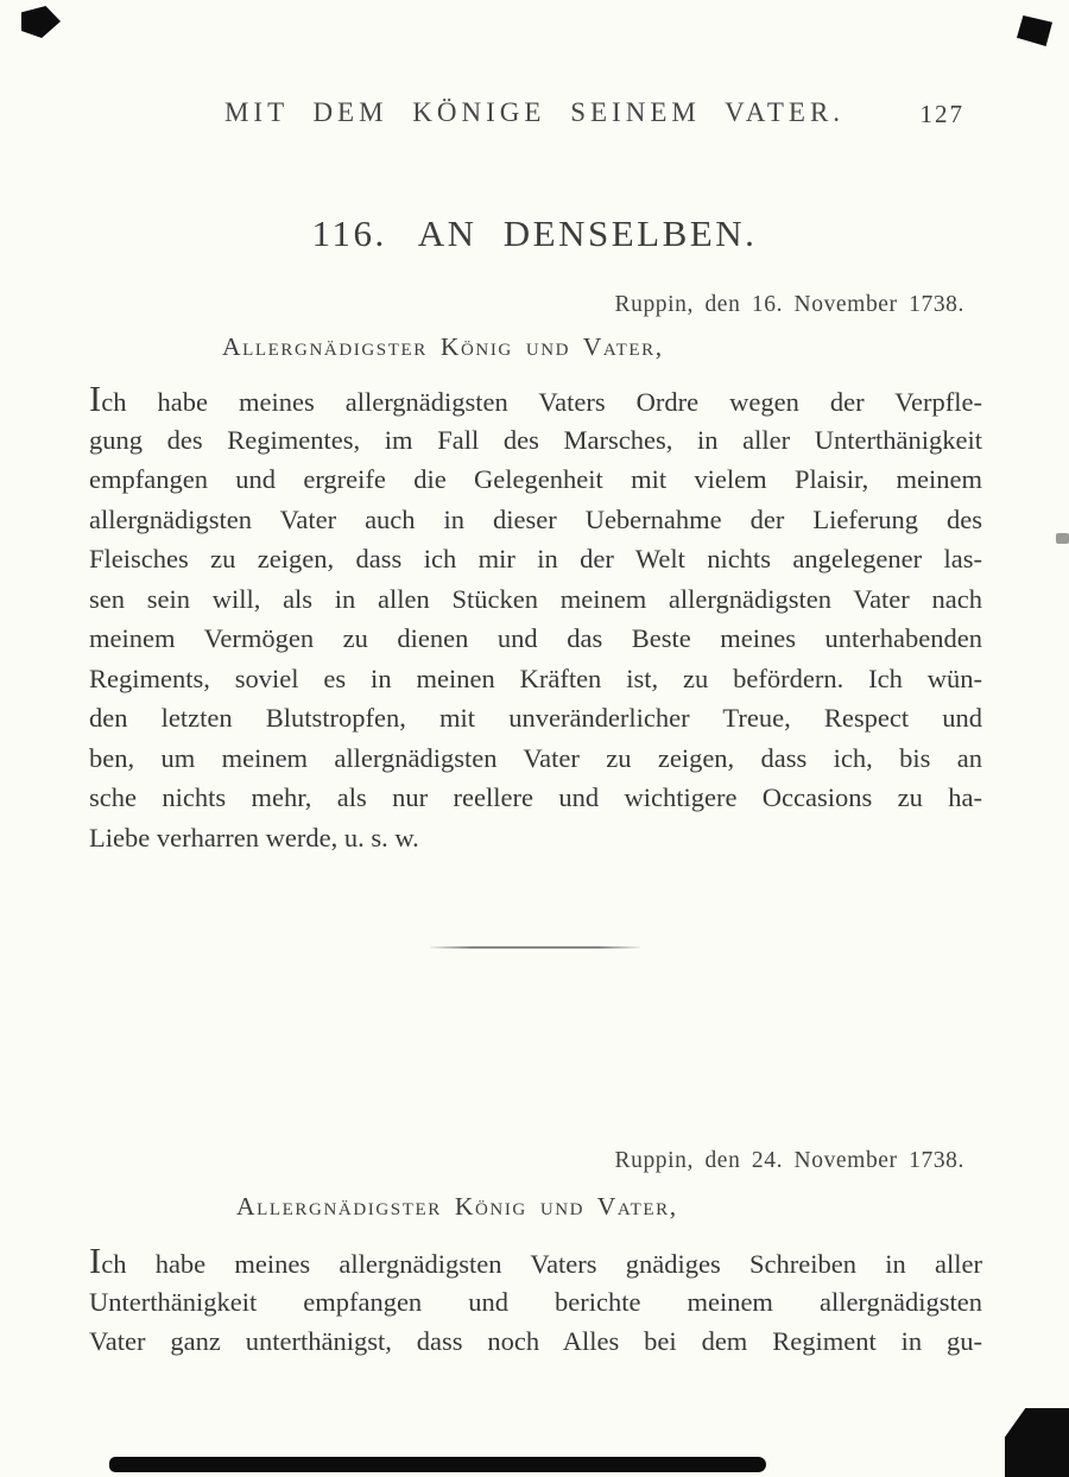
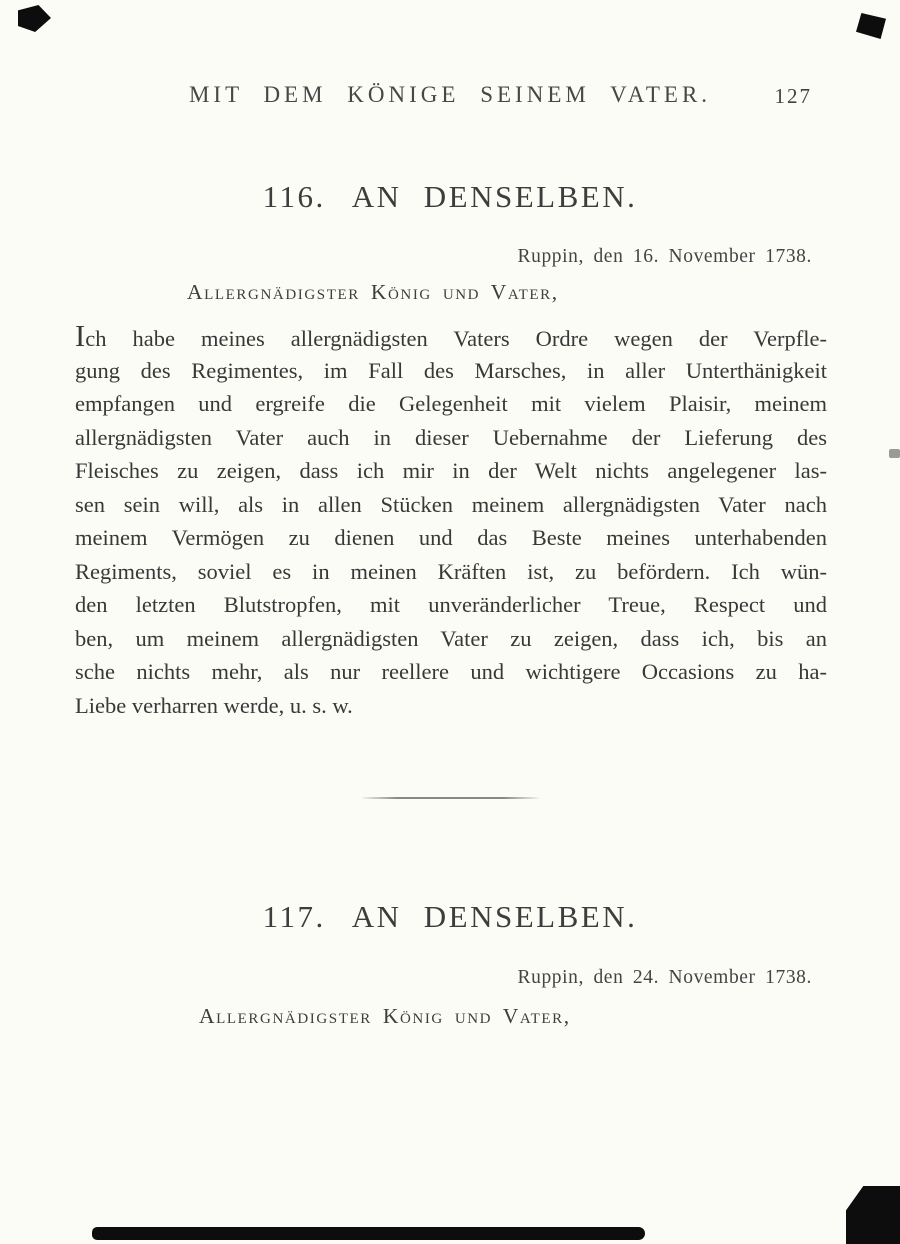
  MIT DEM KÖNIGE SEINEM VATER.
  127
  116. AN DENSELBEN.
  Ruppin, den 16. November 1738.
  Allergnädigster König und Vater,
  Ich habe meines allergnädigsten Vaters Ordre wegen der Verpfle-
  gung des Regimentes, im Fall des Marsches, in aller Unterthänigkeit
  empfangen und ergreife die Gelegenheit mit vielem Plaisir, meinem
  allergnädigsten Vater auch in dieser Uebernahme der Lieferung des
  Fleisches zu zeigen, dass ich mir in der Welt nichts angelegener las-
  sen sein will, als in allen Stücken meinem allergnädigsten Vater nach
  meinem Vermögen zu dienen und das Beste meines unterhabenden
  Regiments, soviel es in meinen Kräften ist, zu befördern. Ich wün-
  den letzten Blutstropfen, mit unveränderlicher Treue, Respect und
  ben, um meinem allergnädigsten Vater zu zeigen, dass ich, bis an
  sche nichts mehr, als nur reellere und wichtigere Occasions zu ha-
  Liebe verharren werde, u. s. w.
+ 117. AN DENSELBEN.
  Ruppin, den 24. November 1738.
  Allergnädigster König und Vater,
- Ich habe meines allergnädigsten Vaters gnädiges Schreiben in aller
- Unterthänigkeit empfangen und berichte meinem allergnädigsten
- Vater ganz unterthänigst, dass noch Alles bei dem Regiment in gu-
